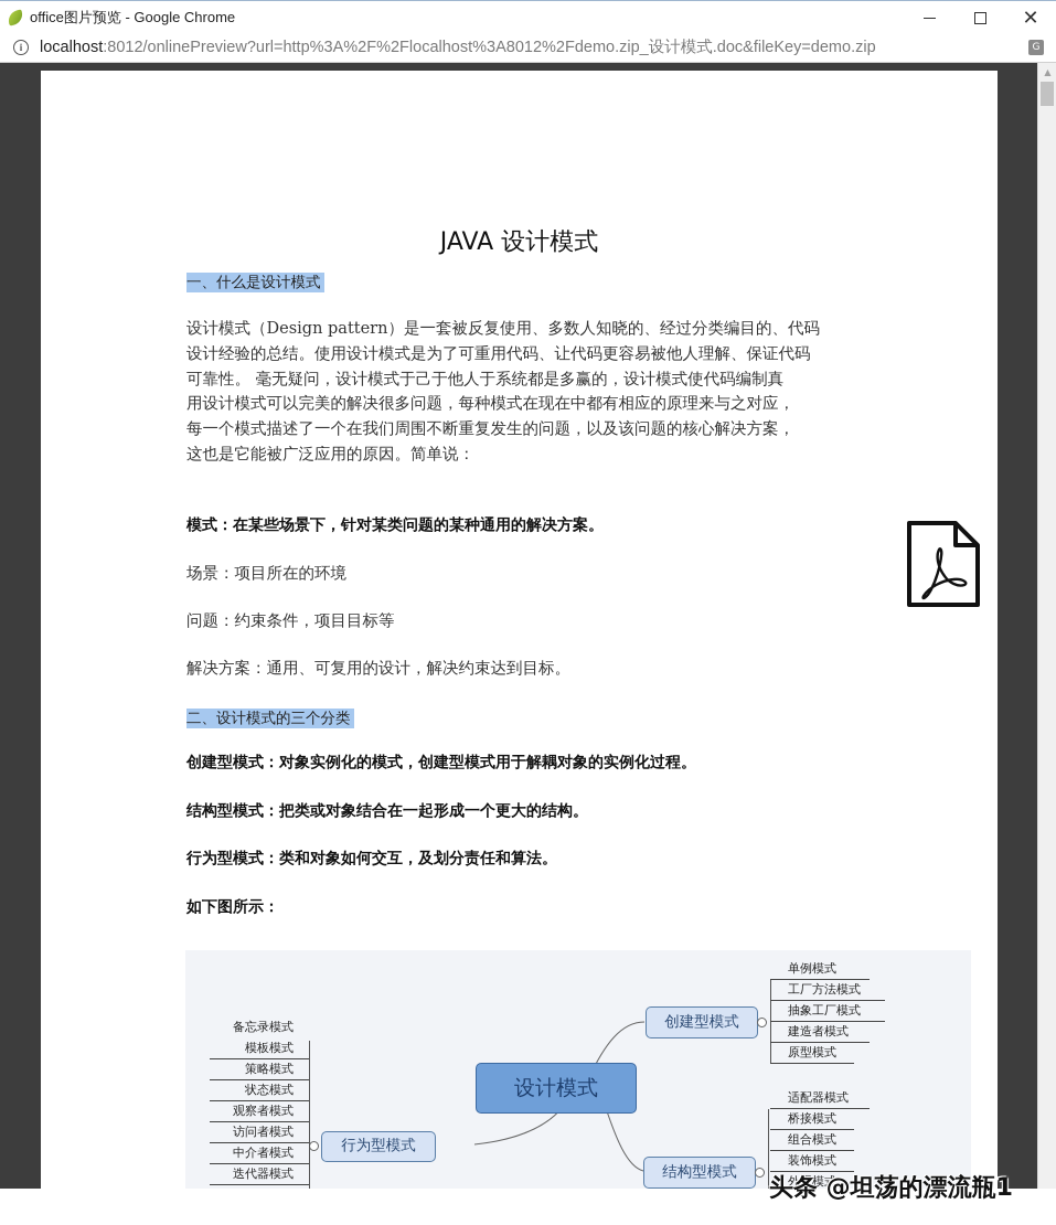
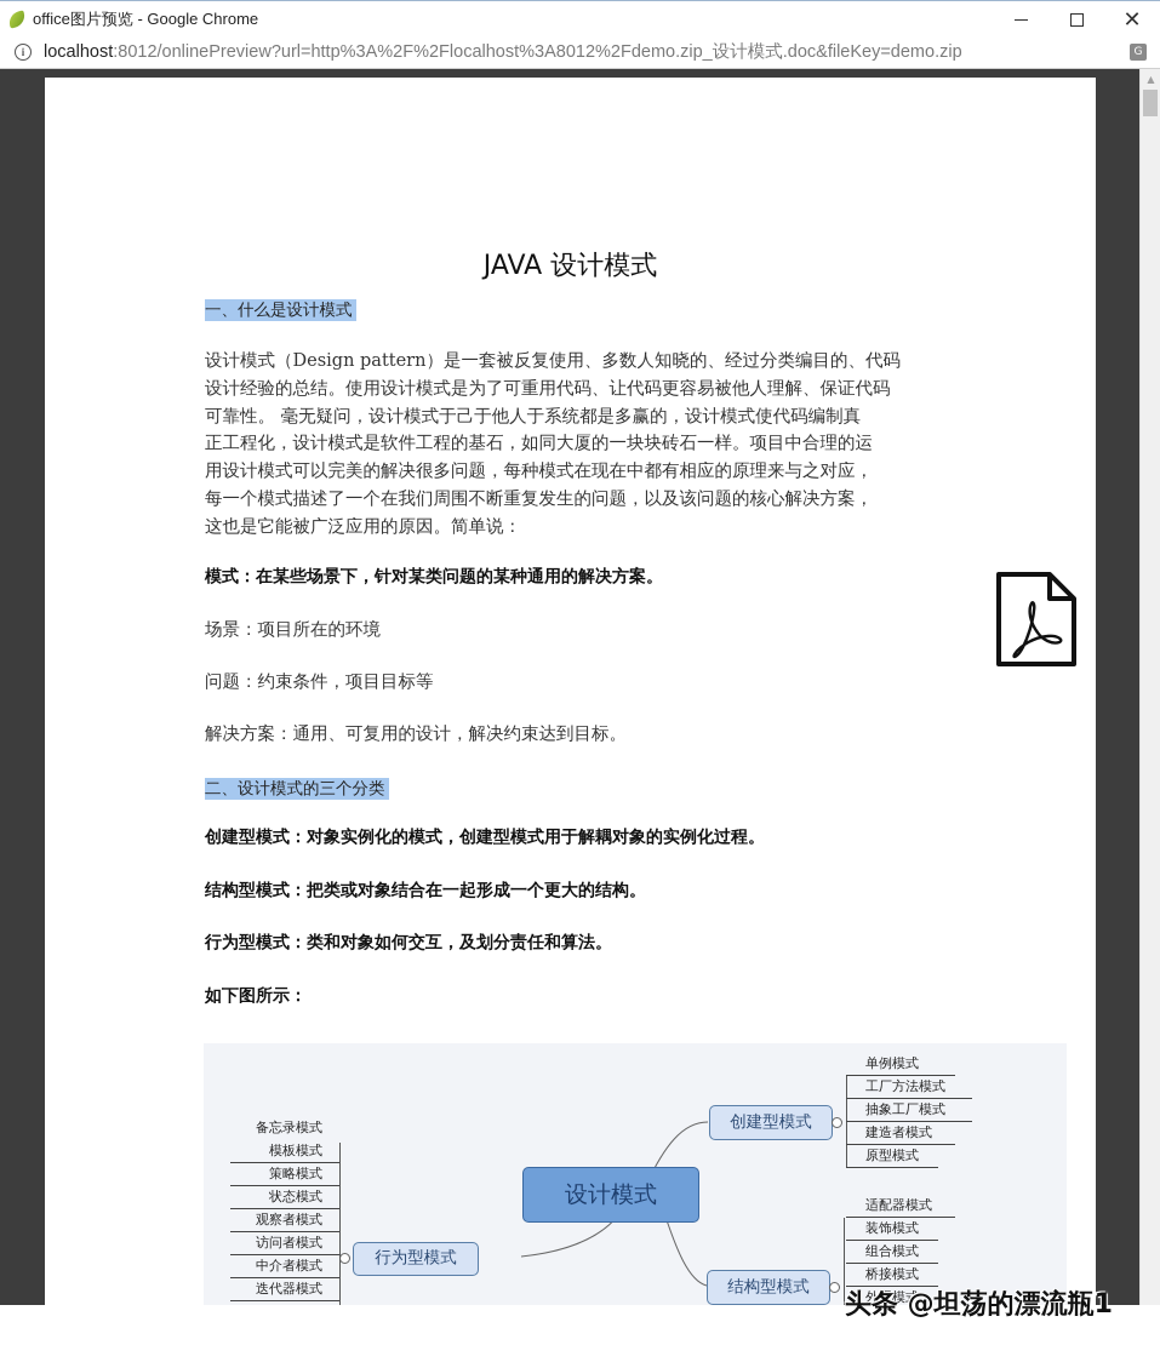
  office图片预览 - Google Chrome
  ✕
  i
  localhost:8012/onlinePreview?url=http%3A%2F%2Flocalhost%3A8012%2Fdemo.zip_设计模式.doc&fileKey=demo.zip
  G
  JAVA 设计模式
  一、什么是设计模式
  设计模式（Design pattern）是一套被反复使用、多数人知晓的、经过分类编目的、代码
  设计经验的总结。使用设计模式是为了可重用代码、让代码更容易被他人理解、保证代码
  可靠性。 毫无疑问，设计模式于己于他人于系统都是多赢的，设计模式使代码编制真
+ 正工程化，设计模式是软件工程的基石，如同大厦的一块块砖石一样。项目中合理的运
  用设计模式可以完美的解决很多问题，每种模式在现在中都有相应的原理来与之对应，
  每一个模式描述了一个在我们周围不断重复发生的问题，以及该问题的核心解决方案，
  这也是它能被广泛应用的原因。简单说：
  模式：在某些场景下，针对某类问题的某种通用的解决方案。
  场景：项目所在的环境
  问题：约束条件，项目目标等
  解决方案：通用、可复用的设计，解决约束达到目标。
  二、设计模式的三个分类
  创建型模式：对象实例化的模式，创建型模式用于解耦对象的实例化过程。
  结构型模式：把类或对象结合在一起形成一个更大的结构。
  行为型模式：类和对象如何交互，及划分责任和算法。
  如下图所示：
  设计模式
  创建型模式
  单例模式
  工厂方法模式
  抽象工厂模式
  建造者模式
  原型模式
  结构型模式
  适配器模式
- 桥接模式
+ 装饰模式
  组合模式
- 装饰模式
+ 桥接模式
  外观模式
  行为型模式
  备忘录模式
  模板模式
  策略模式
  状态模式
  观察者模式
  访问者模式
  中介者模式
  迭代器模式
  ▲
  头条 @坦荡的漂流瓶1
